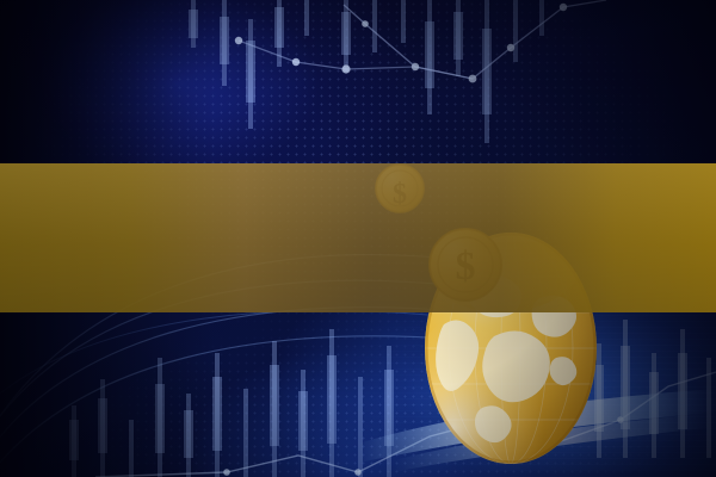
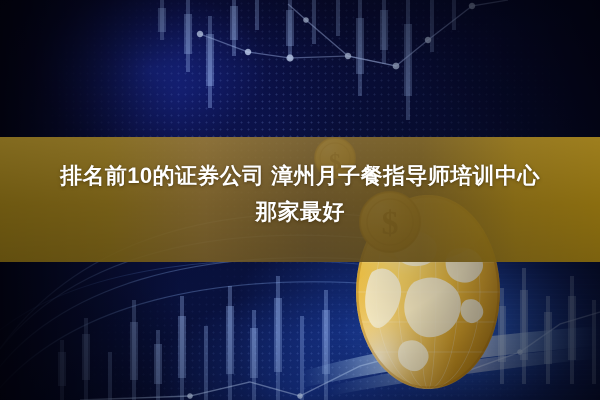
+ 排名前10的证券公司 漳州月子餐指导师培训中心
+ 那家最好
